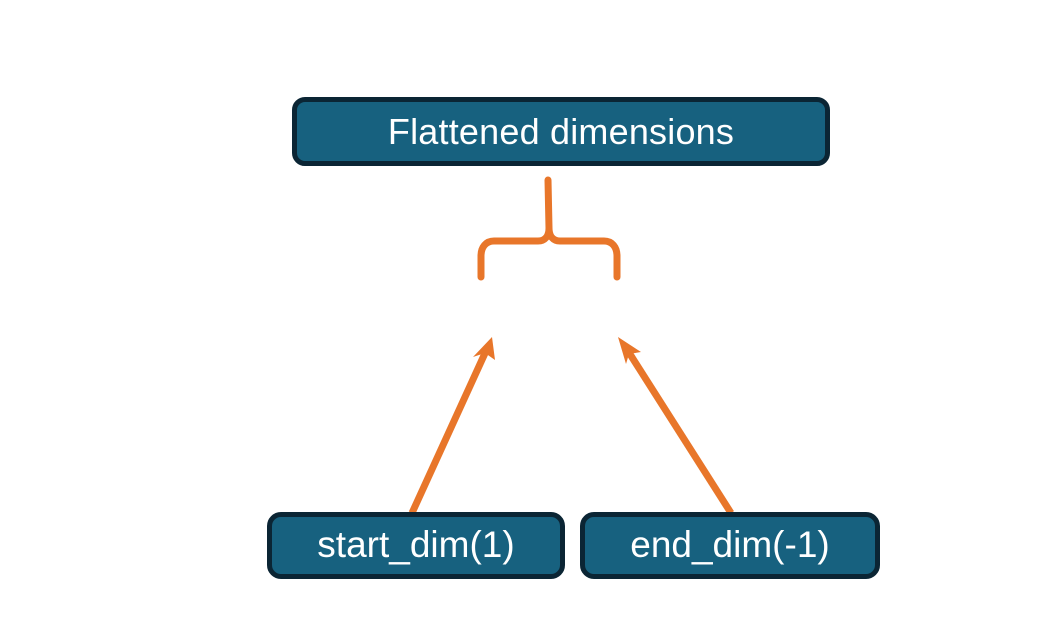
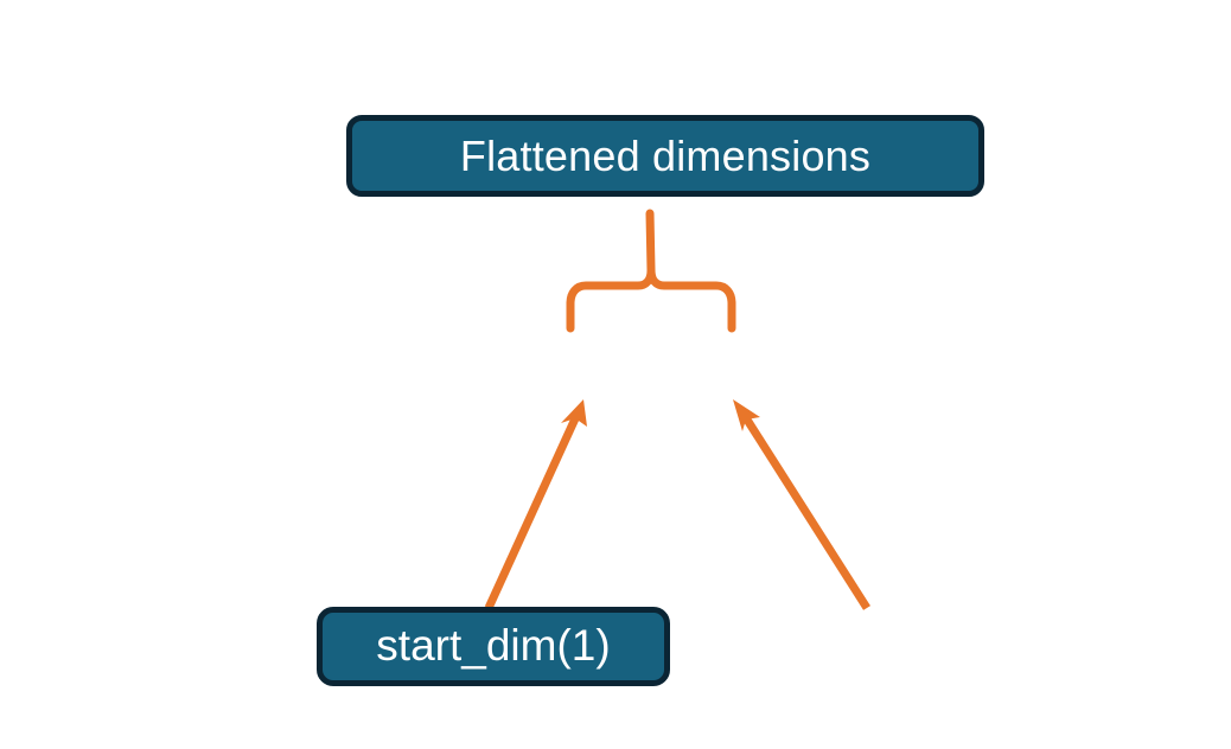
  Flattened dimensions
  start_dim(1)
- end_dim(-1)
